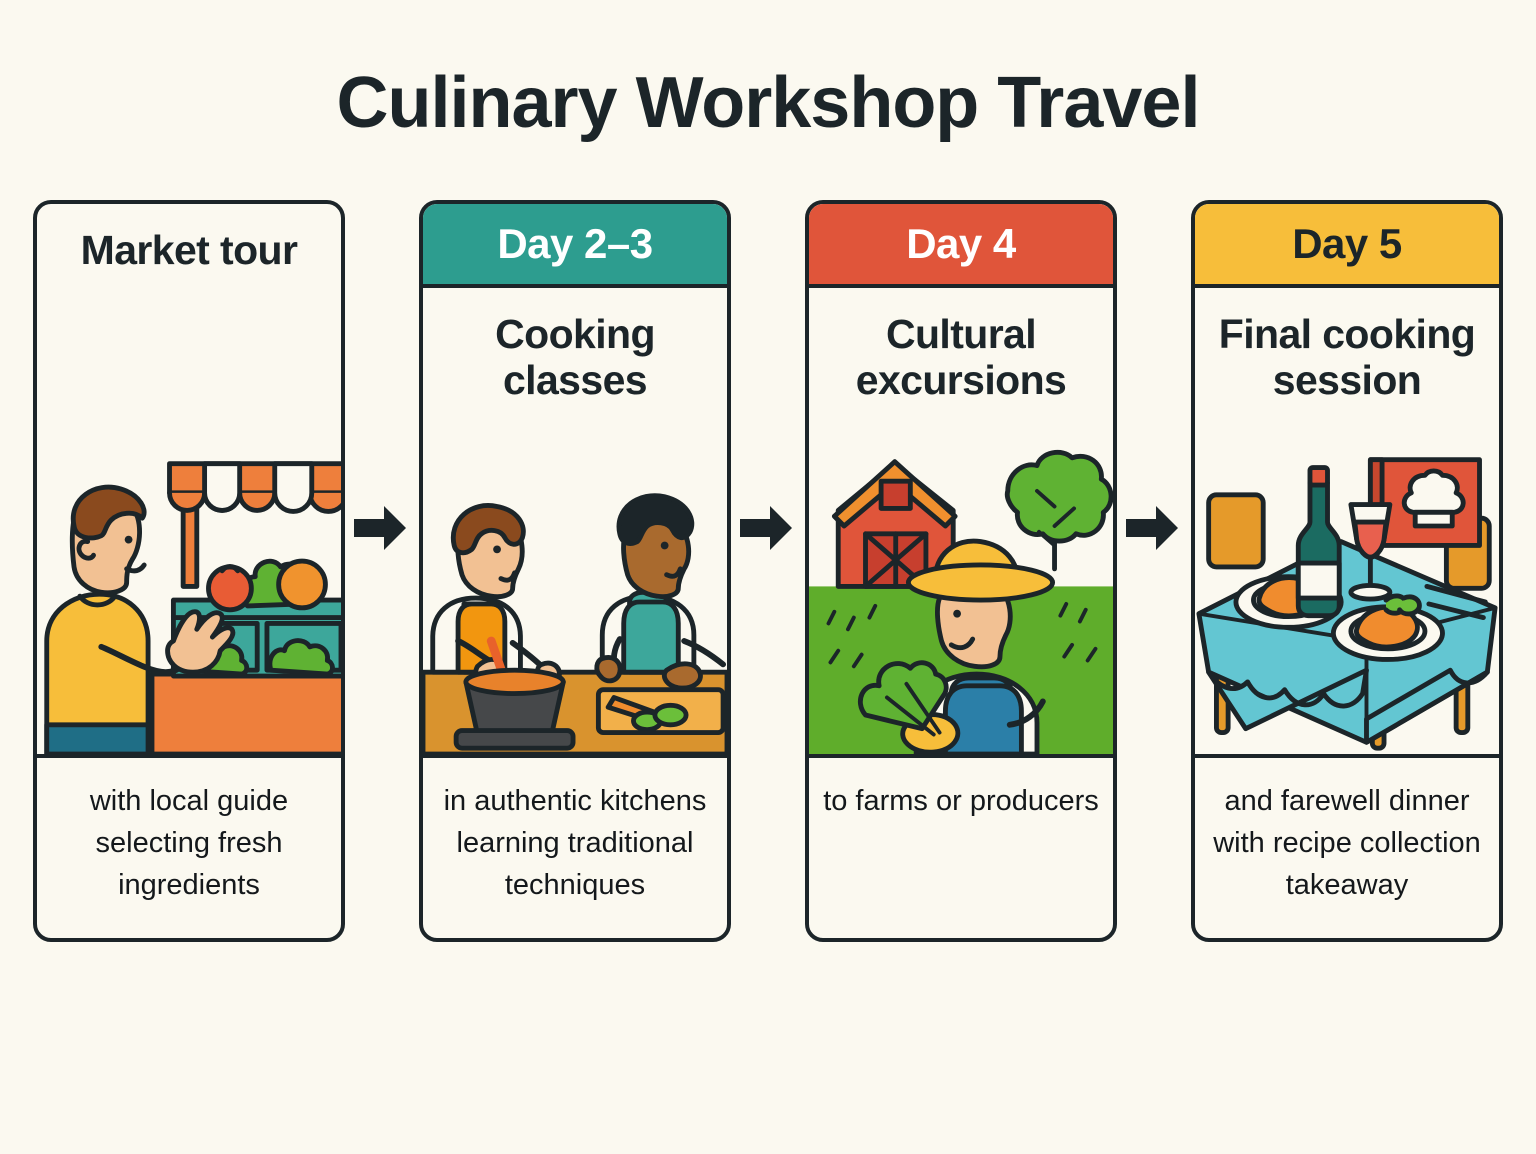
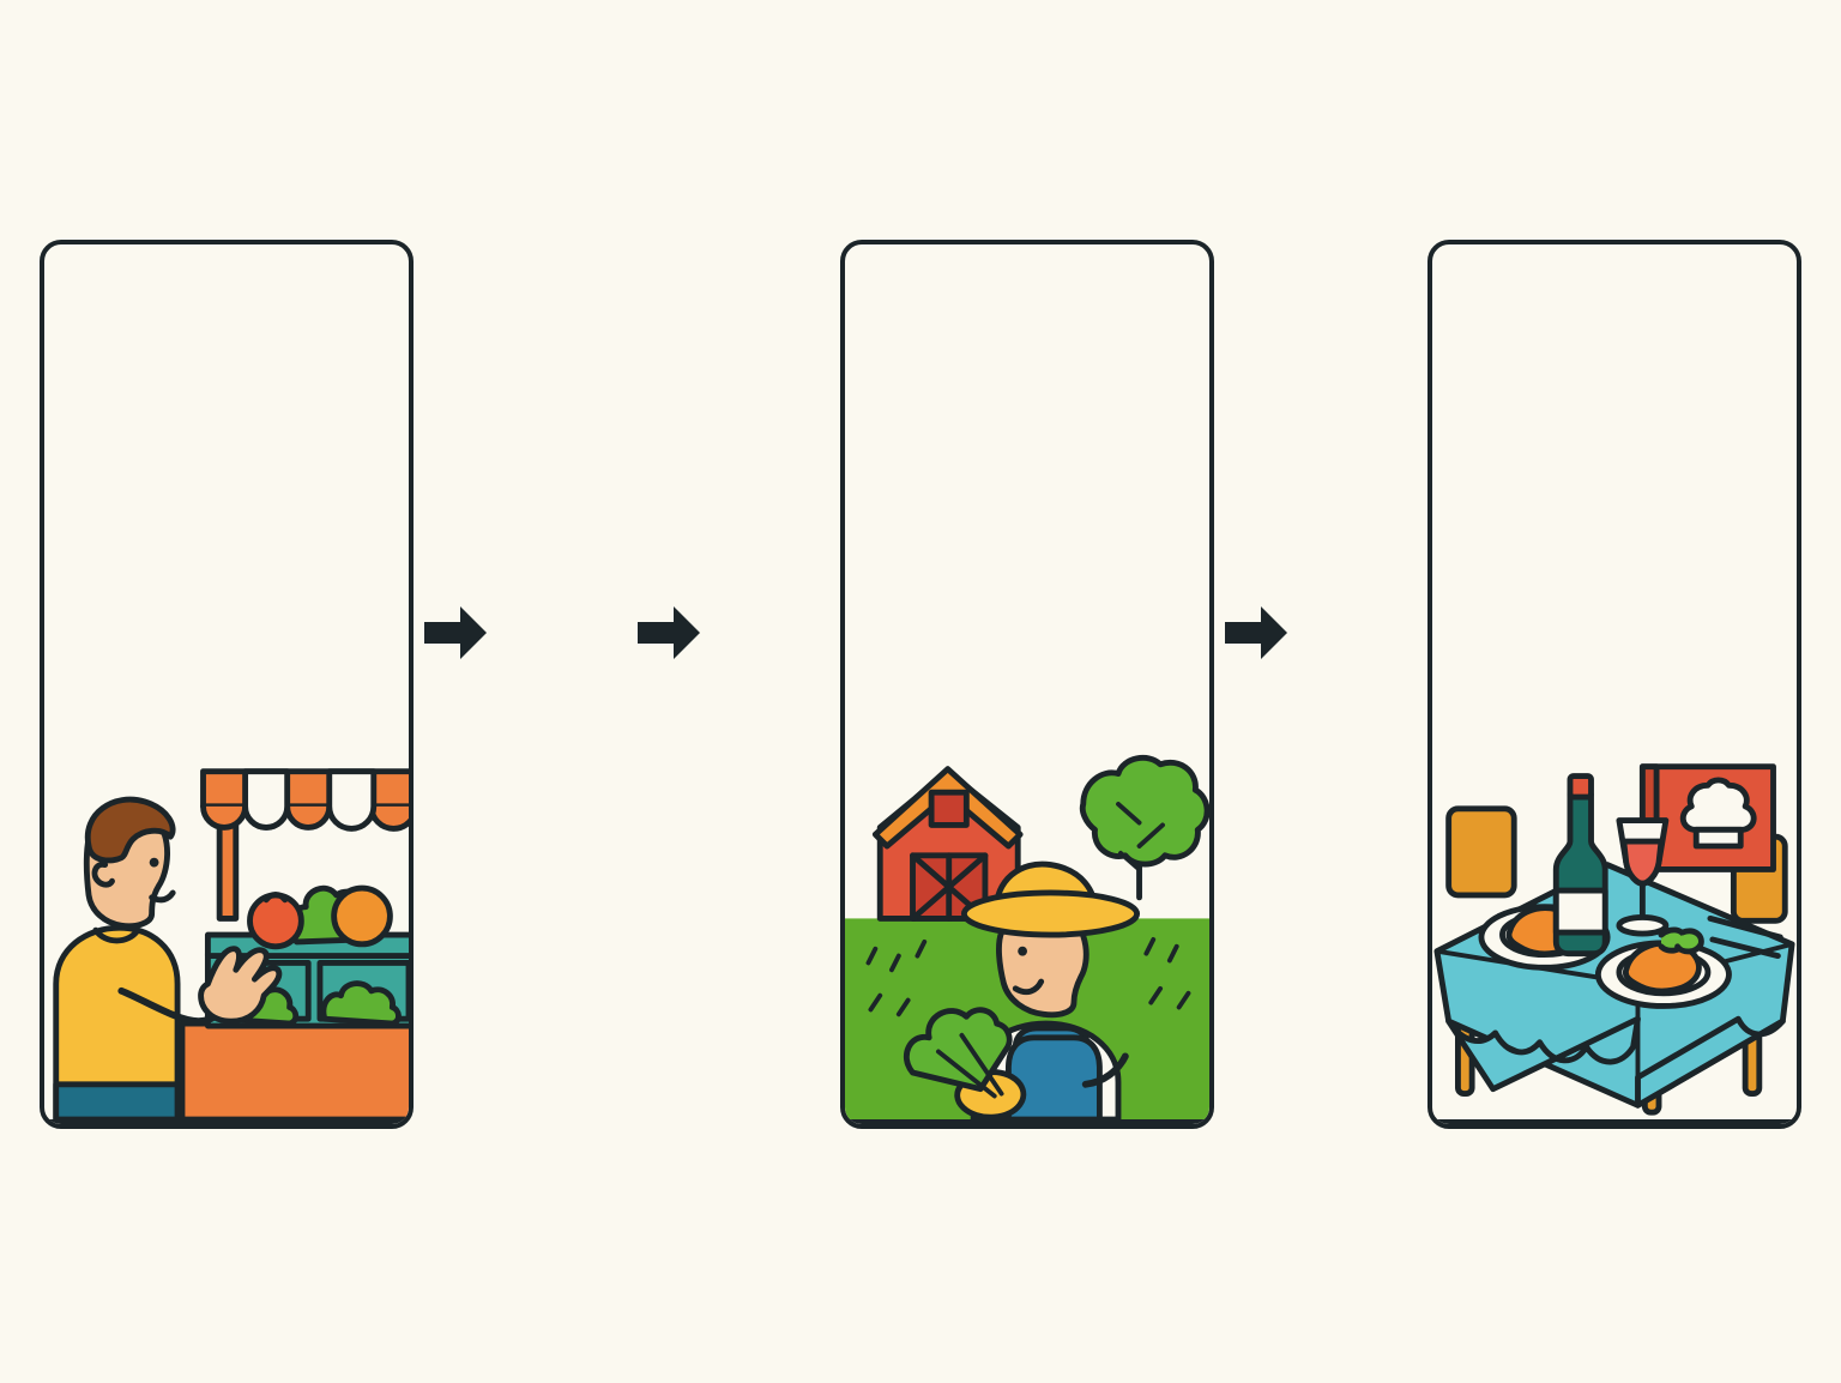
- Culinary Workshop Travel
- Market tour
- with local guide selecting fresh ingredients
- Day 2–3
- Cooking classes
- in authentic kitchens learning traditional techniques
- Day 4
- Cultural excursions
- to farms or producers
- Day 5
- Final cooking session
- and farewell dinner with recipe collection takeaway
